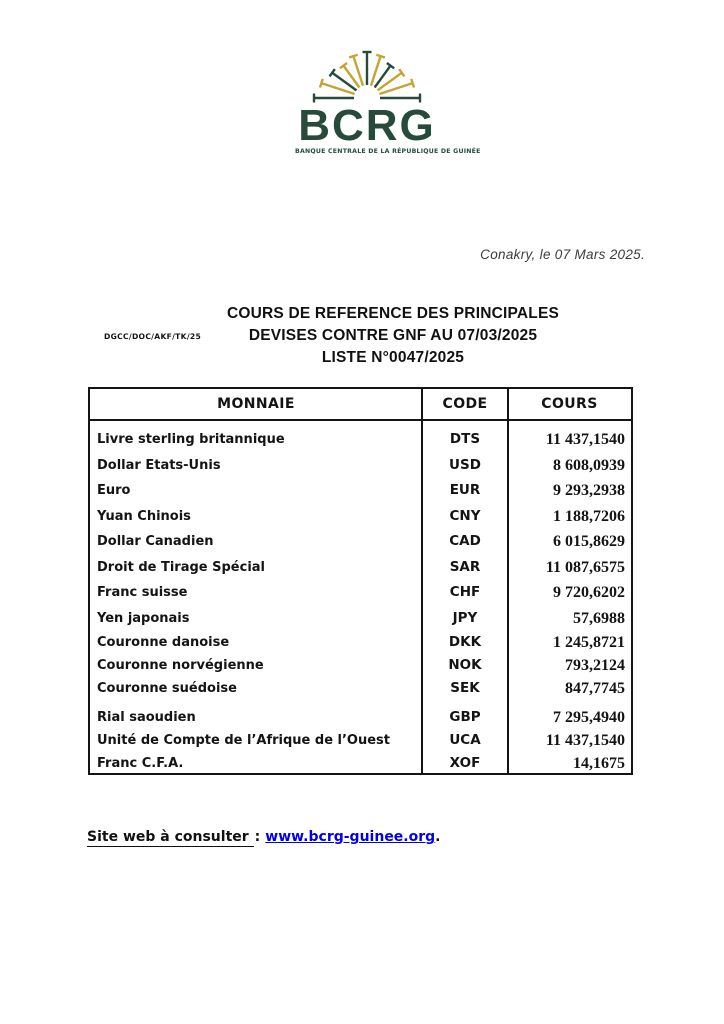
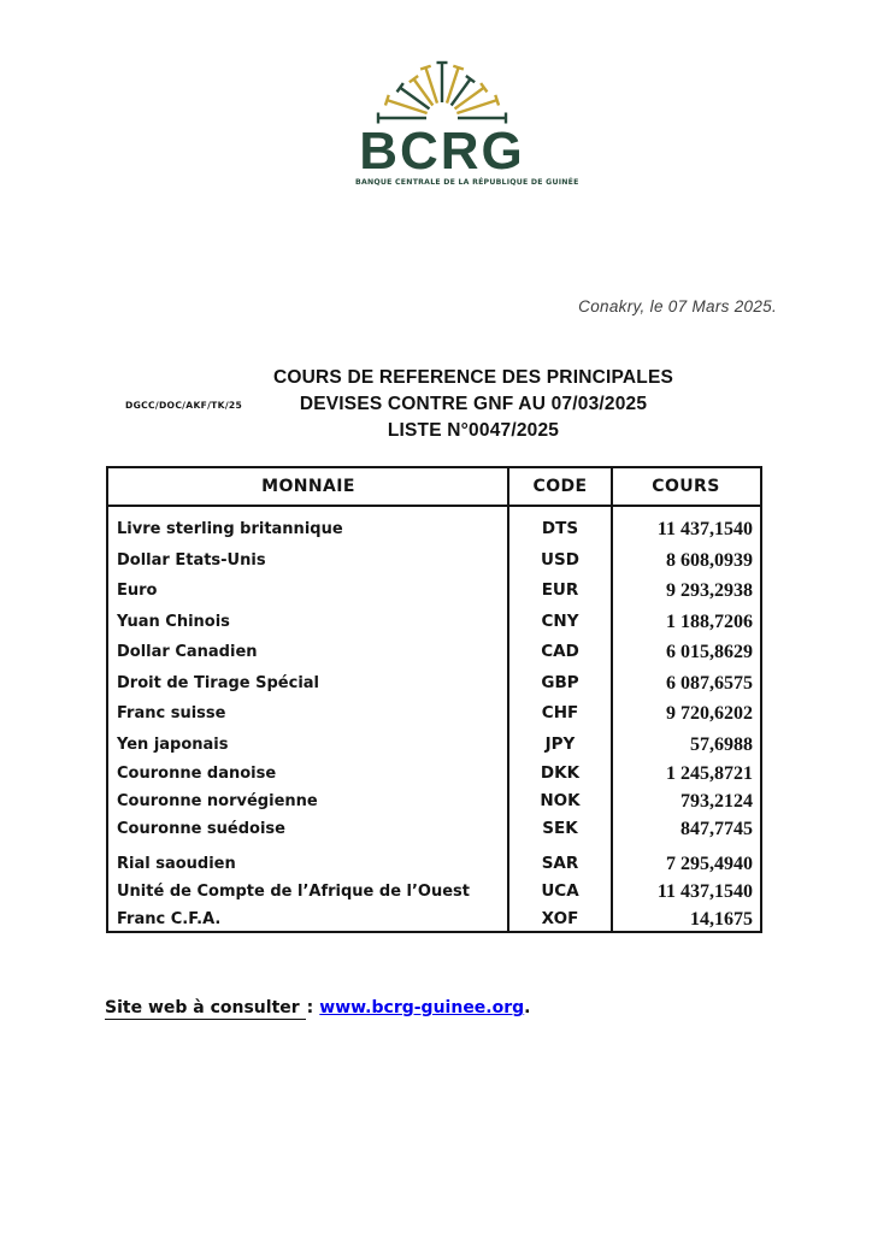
  BCRG
  Conakry, le 07 Mars 2025.
  DGCC/DOC/AKF/TK/25
  COURS DE REFERENCE DES PRINCIPALES
  DEVISES CONTRE GNF AU 07/03/2025
  LISTE N°0047/2025
  MONNAIE
  CODE
  COURS
  Livre sterling britannique
  DTS
  11 437,1540
  Dollar Etats-Unis
  USD
  8 608,0939
  Euro
  EUR
  9 293,2938
  Yuan Chinois
  CNY
  1 188,7206
  Dollar Canadien
  CAD
  6 015,8629
  Droit de Tirage Spécial
- SAR
+ GBP
- 11 087,6575
+ 6 087,6575
  Franc suisse
  CHF
  9 720,6202
  Yen japonais
  JPY
  57,6988
  Couronne danoise
  DKK
  1 245,8721
  Couronne norvégienne
  NOK
  793,2124
  Couronne suédoise
  SEK
  847,7745
  Rial saoudien
- GBP
+ SAR
  7 295,4940
  Unité de Compte de l’Afrique de l’Ouest
  UCA
  11 437,1540
  Franc C.F.A.
  XOF
  14,1675
  Site web à consulter : www.bcrg-guinee.org.
